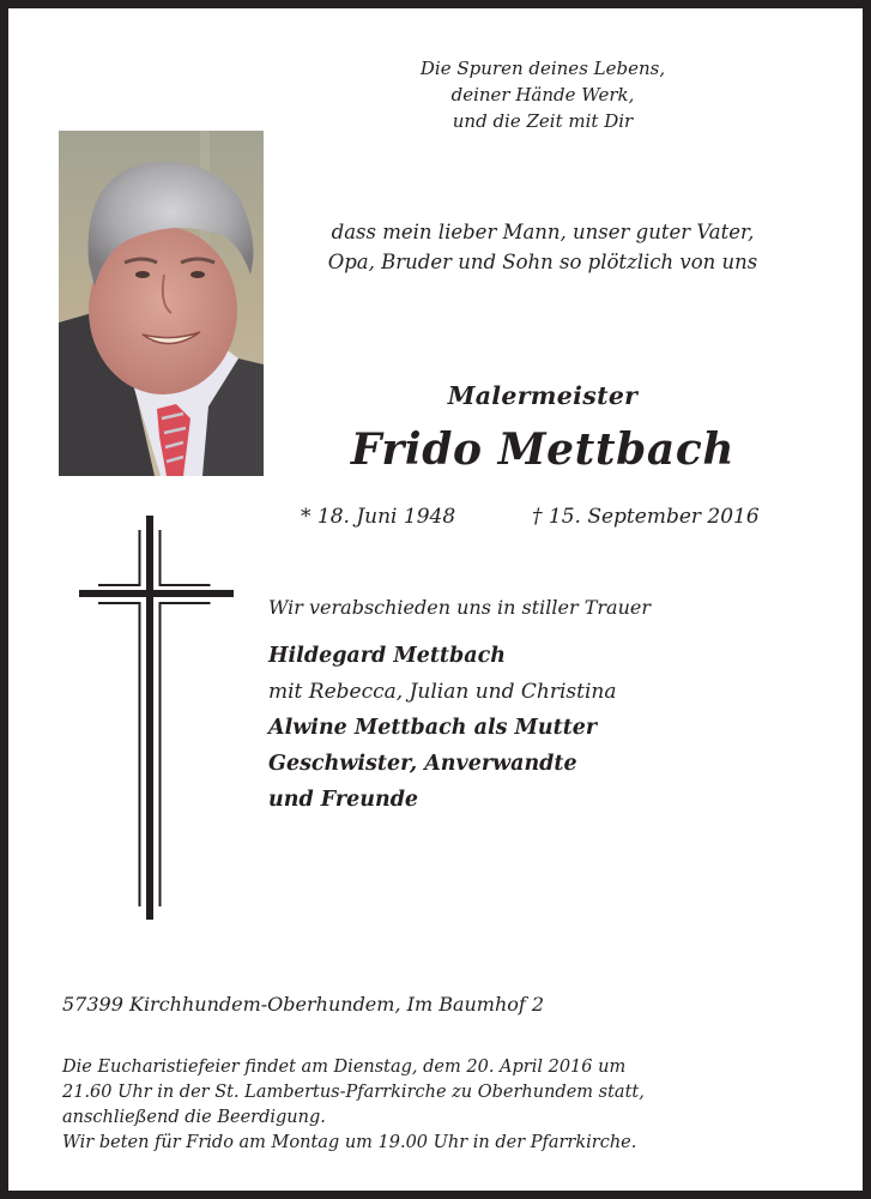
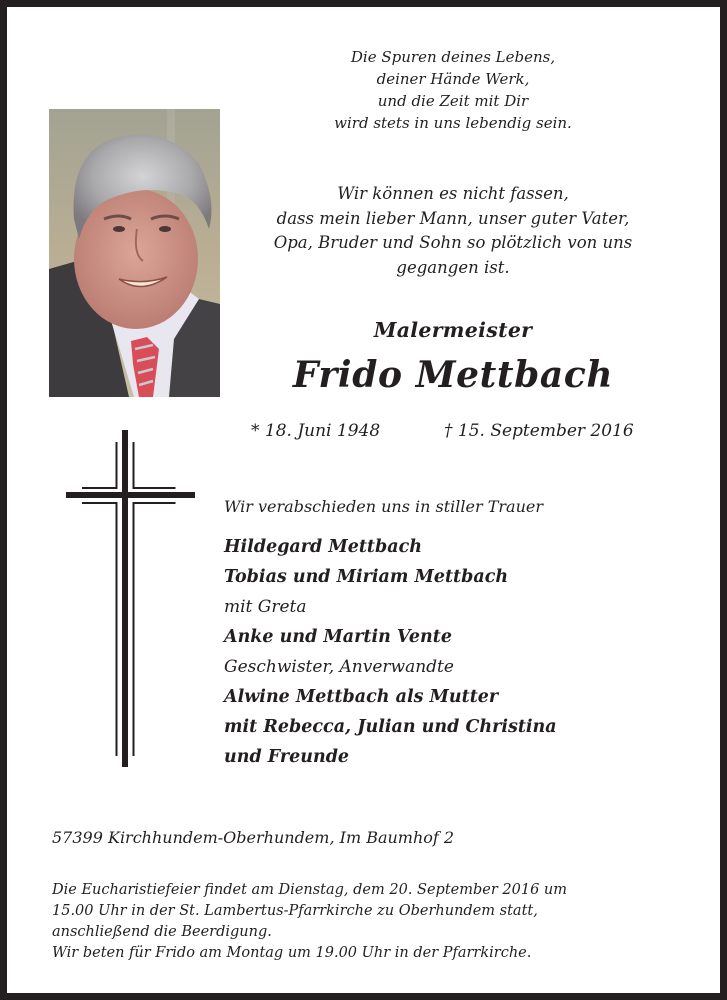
  Die Spuren deines Lebens,
  deiner Hände Werk,
  und die Zeit mit Dir
+ wird stets in uns lebendig sein.
+ Wir können es nicht fassen,
  dass mein lieber Mann, unser guter Vater,
  Opa, Bruder und Sohn so plötzlich von uns
+ gegangen ist.
  Malermeister
  Frido Mettbach
  * 18. Juni 1948
  † 15. September 2016
  Wir verabschieden uns in stiller Trauer
  Hildegard Mettbach
+ Tobias und Miriam Mettbach
+ mit Greta
+ Anke und Martin Vente
- mit Rebecca, Julian und Christina
+ Geschwister, Anverwandte
  Alwine Mettbach als Mutter
- Geschwister, Anverwandte
+ mit Rebecca, Julian und Christina
  und Freunde
  57399 Kirchhundem-Oberhundem, Im Baumhof 2
- Die Eucharistiefeier findet am Dienstag, dem 20. April 2016 um
+ Die Eucharistiefeier findet am Dienstag, dem 20. September 2016 um
- 21.60 Uhr in der St. Lambertus-Pfarrkirche zu Oberhundem statt,
+ 15.00 Uhr in der St. Lambertus-Pfarrkirche zu Oberhundem statt,
  anschließend die Beerdigung.
  Wir beten für Frido am Montag um 19.00 Uhr in der Pfarrkirche.
